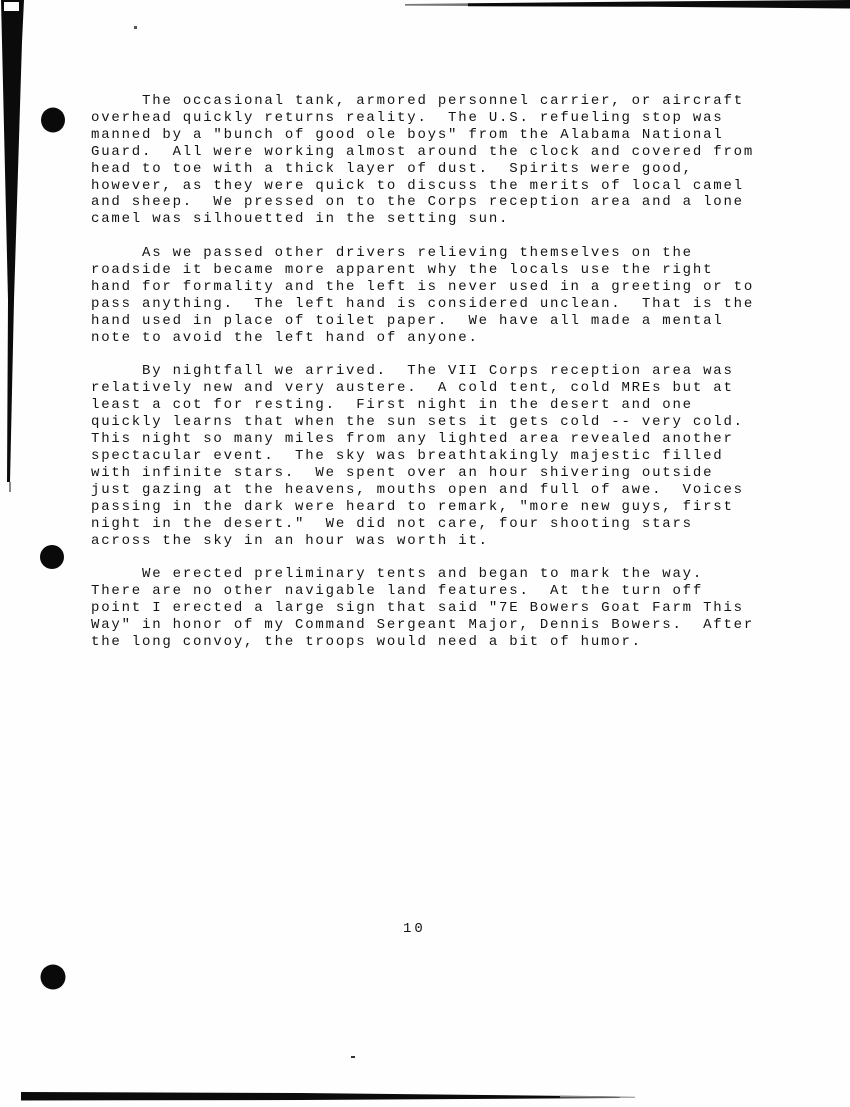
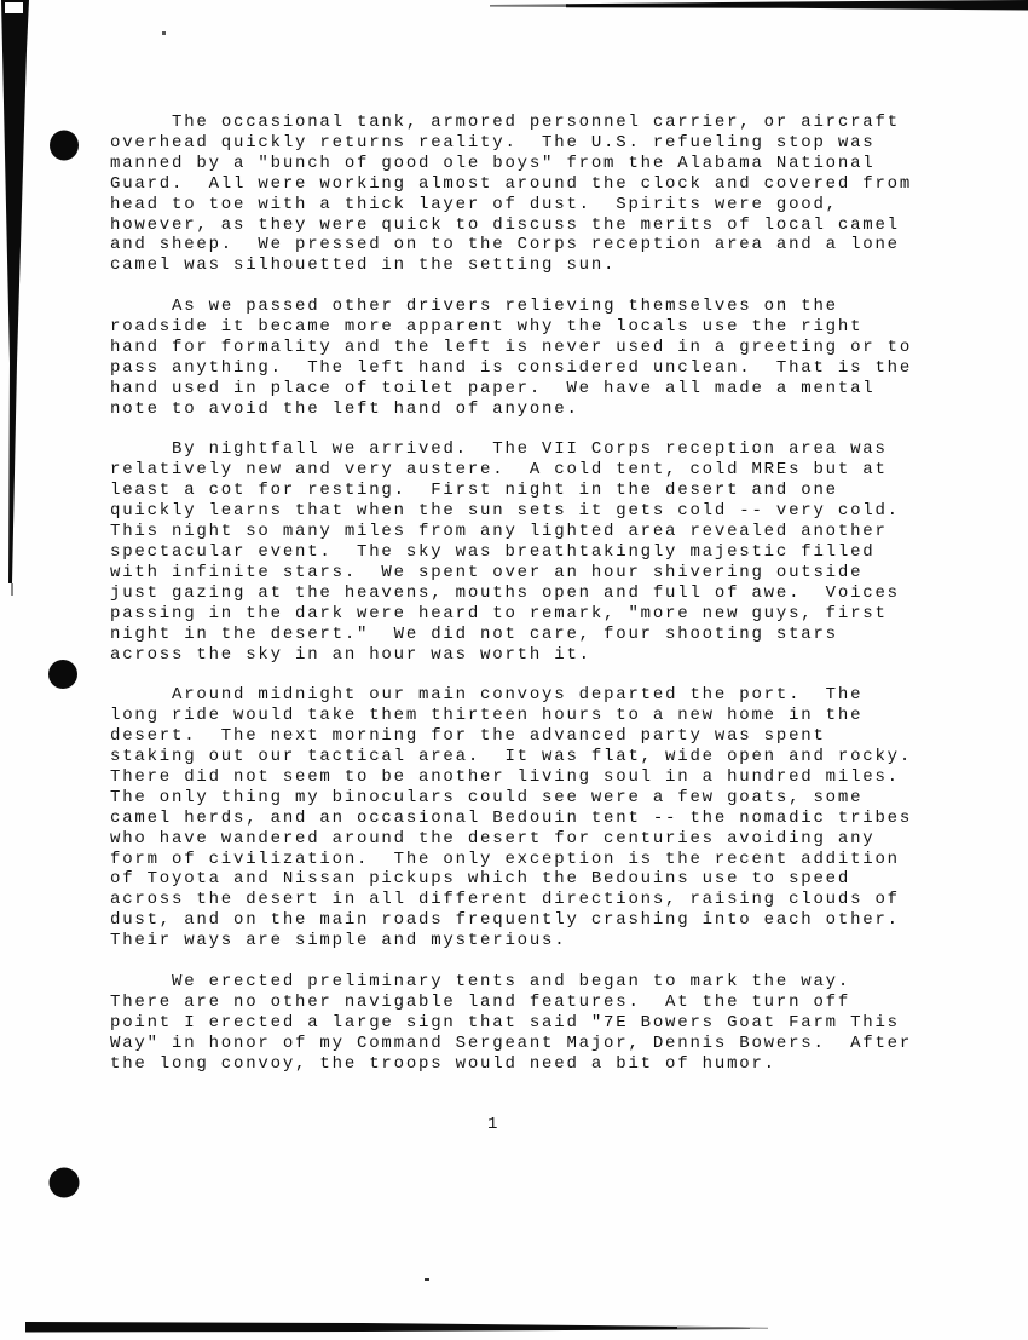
  The occasional tank, armored personnel carrier, or aircraft
  overhead quickly returns reality. The U.S. refueling stop was
  manned by a "bunch of good ole boys" from the Alabama National
  Guard. All were working almost around the clock and covered from
  head to toe with a thick layer of dust. Spirits were good,
  however, as they were quick to discuss the merits of local camel
  and sheep. We pressed on to the Corps reception area and a lone
  camel was silhouetted in the setting sun.
  As we passed other drivers relieving themselves on the
  roadside it became more apparent why the locals use the right
  hand for formality and the left is never used in a greeting or to
  pass anything. The left hand is considered unclean. That is the
  hand used in place of toilet paper. We have all made a mental
  note to avoid the left hand of anyone.
  By nightfall we arrived. The VII Corps reception area was
  relatively new and very austere. A cold tent, cold MREs but at
  least a cot for resting. First night in the desert and one
  quickly learns that when the sun sets it gets cold -- very cold.
  This night so many miles from any lighted area revealed another
  spectacular event. The sky was breathtakingly majestic filled
  with infinite stars. We spent over an hour shivering outside
  just gazing at the heavens, mouths open and full of awe. Voices
  passing in the dark were heard to remark, "more new guys, first
  night in the desert." We did not care, four shooting stars
  across the sky in an hour was worth it.
+ Around midnight our main convoys departed the port. The
+ long ride would take them thirteen hours to a new home in the
+ desert. The next morning for the advanced party was spent
+ staking out our tactical area. It was flat, wide open and rocky.
+ There did not seem to be another living soul in a hundred miles.
+ The only thing my binoculars could see were a few goats, some
+ camel herds, and an occasional Bedouin tent -- the nomadic tribes
+ who have wandered around the desert for centuries avoiding any
+ form of civilization. The only exception is the recent addition
+ of Toyota and Nissan pickups which the Bedouins use to speed
+ across the desert in all different directions, raising clouds of
+ dust, and on the main roads frequently crashing into each other.
+ Their ways are simple and mysterious.
  We erected preliminary tents and began to mark the way.
  There are no other navigable land features. At the turn off
  point I erected a large sign that said "7E Bowers Goat Farm This
  Way" in honor of my Command Sergeant Major, Dennis Bowers. After
  the long convoy, the troops would need a bit of humor.
- 10
+ 1
